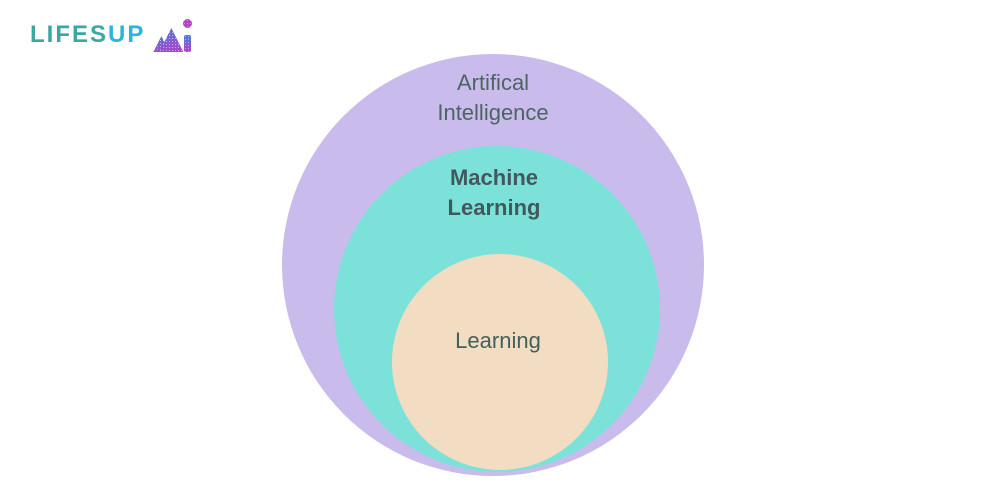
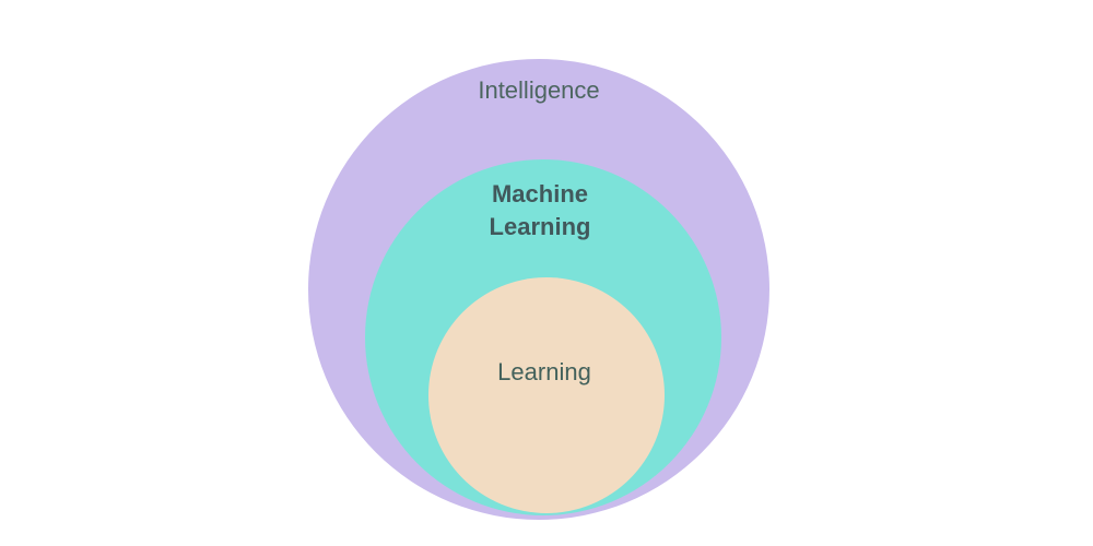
- LIFESUP
- Artifical
  Intelligence
  Machine
  Learning
  Learning
